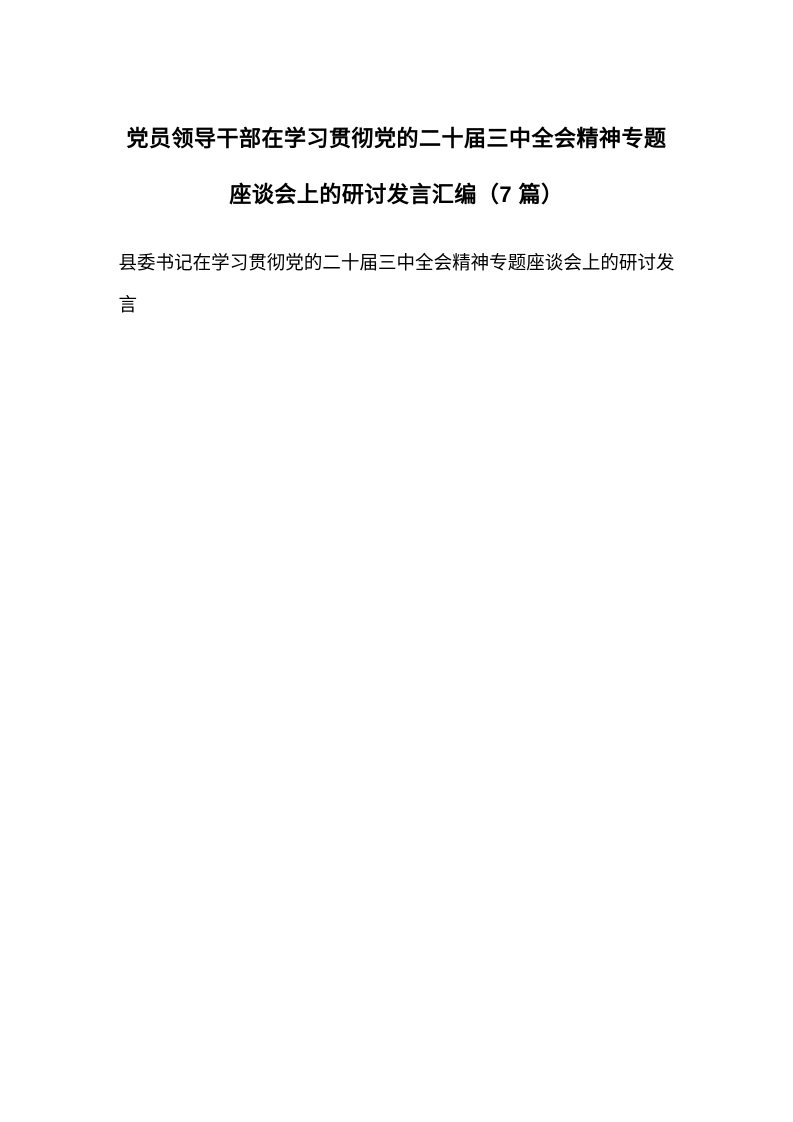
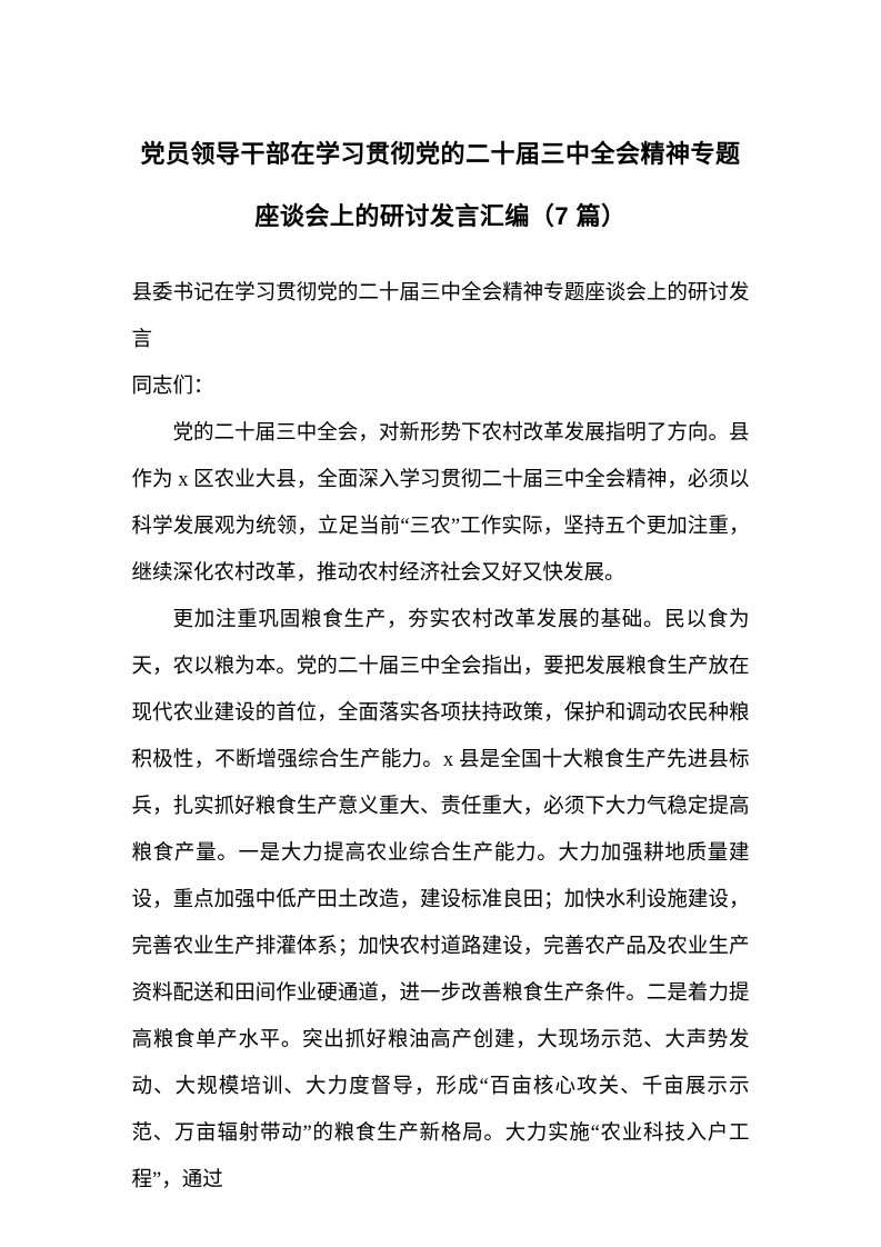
  党员领导干部在学习贯彻党的二十届三中全会精神专题座谈会上的研讨发言汇编（7 篇）
  县委书记在学习贯彻党的二十届三中全会精神专题座谈会上的研讨发言
+ 同志们：
+ 党的二十届三中全会，对新形势下农村改革发展指明了方向。县作为 x 区农业大县，全面深入学习贯彻二十届三中全会精神，必须以科学发展观为统领，立足当前“三农”工作实际，坚持五个更加注重，继续深化农村改革，推动农村经济社会又好又快发展。
+ 更加注重巩固粮食生产，夯实农村改革发展的基础。民以食为天，农以粮为本。党的二十届三中全会指出，要把发展粮食生产放在现代农业建设的首位，全面落实各项扶持政策，保护和调动农民种粮积极性，不断增强综合生产能力。x 县是全国十大粮食生产先进县标兵，扎实抓好粮食生产意义重大、责任重大，必须下大力气稳定提高粮食产量。一是大力提高农业综合生产能力。大力加强耕地质量建设，重点加强中低产田土改造，建设标准良田；加快水利设施建设，完善农业生产排灌体系；加快农村道路建设，完善农产品及农业生产资料配送和田间作业硬通道，进一步改善粮食生产条件。二是着力提高粮食单产水平。突出抓好粮油高产创建，大现场示范、大声势发动、大规模培训、大力度督导，形成“百亩核心攻关、千亩展示示范、万亩辐射带动”的粮食生产新格局。大力实施“农业科技入户工程”，通过
